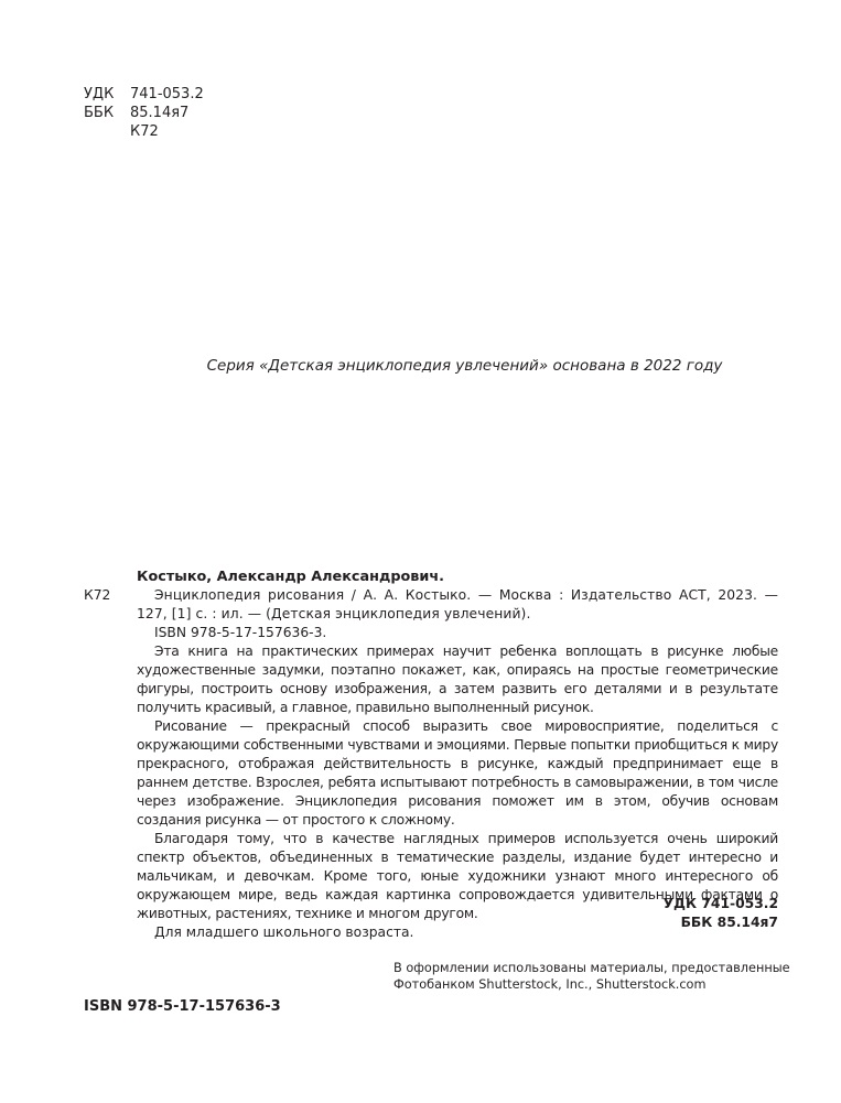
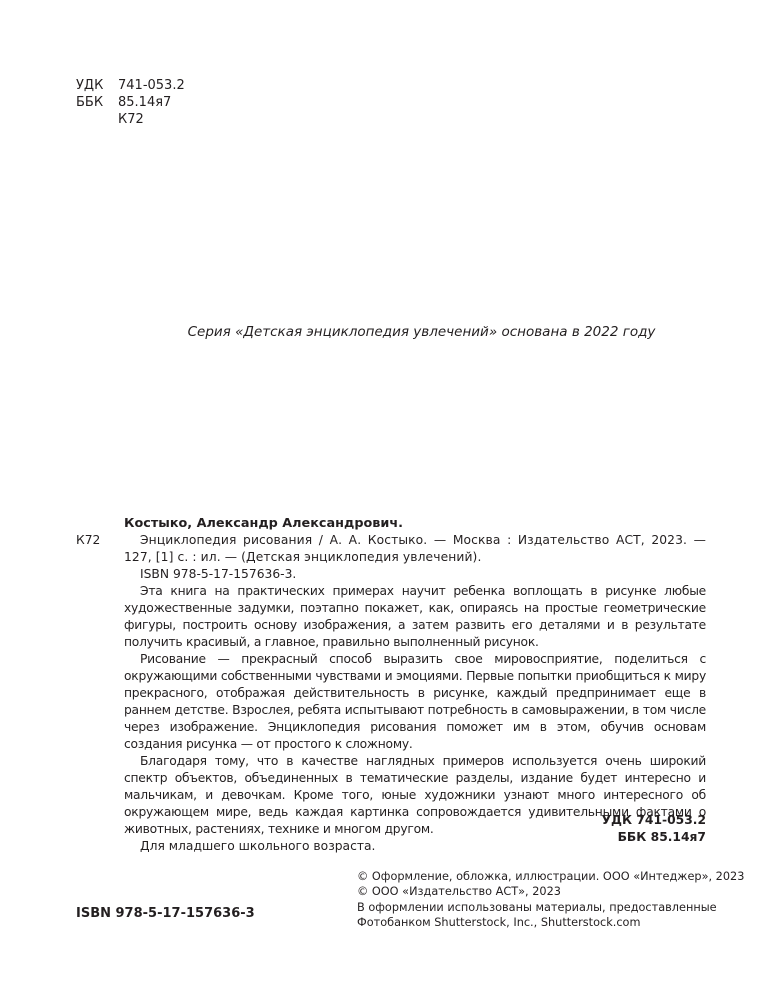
  УДК
  741-053.2
  ББК
  85.14я7
  К72
  Серия «Детская энциклопедия увлечений» основана в 2022 году
  Костыко, Александр Александрович.
  К72
  Энциклопедия рисования / А. А. Костыко. — Москва : Издательство АСТ, 2023. — 127, [1] с. : ил. — (Детская энциклопедия увлечений).
  ISBN 978-5-17-157636-3.
  Эта книга на практических примерах научит ребенка воплощать в рисунке любые художественные задумки, поэтапно покажет, как, опираясь на простые геометрические фигуры, построить основу изображения, а затем развить его деталями и в результате получить красивый, а главное, правильно выполненный рисунок.
  Рисование — прекрасный способ выразить свое мировосприятие, поделиться с окружающими собственными чувствами и эмоциями. Первые попытки приобщиться к миру прекрасного, отображая действительность в рисунке, каждый предпринимает еще в раннем детстве. Взрослея, ребята испытывают потребность в самовыражении, в том числе через изображение. Энциклопедия рисования поможет им в этом, обучив основам создания рисунка — от простого к сложному.
  Благодаря тому, что в качестве наглядных примеров используется очень широкий спектр объектов, объединенных в тематические разделы, издание будет интересно и мальчикам, и девочкам. Кроме того, юные художники узнают много интересного об окружающем мире, ведь каждая картинка сопровождается удивительными фактами о животных, растениях, технике и многом другом.
  Для младшего школьного возраста.
  УДК 741-053.2
  ББК 85.14я7
+ © Оформление, обложка, иллюстрации. ООО «Интеджер», 2023
+ © ООО «Издательство АСТ», 2023
  В оформлении использованы материалы, предоставленные
  Фотобанком Shutterstock, Inc., Shutterstock.com
  ISBN 978-5-17-157636-3
